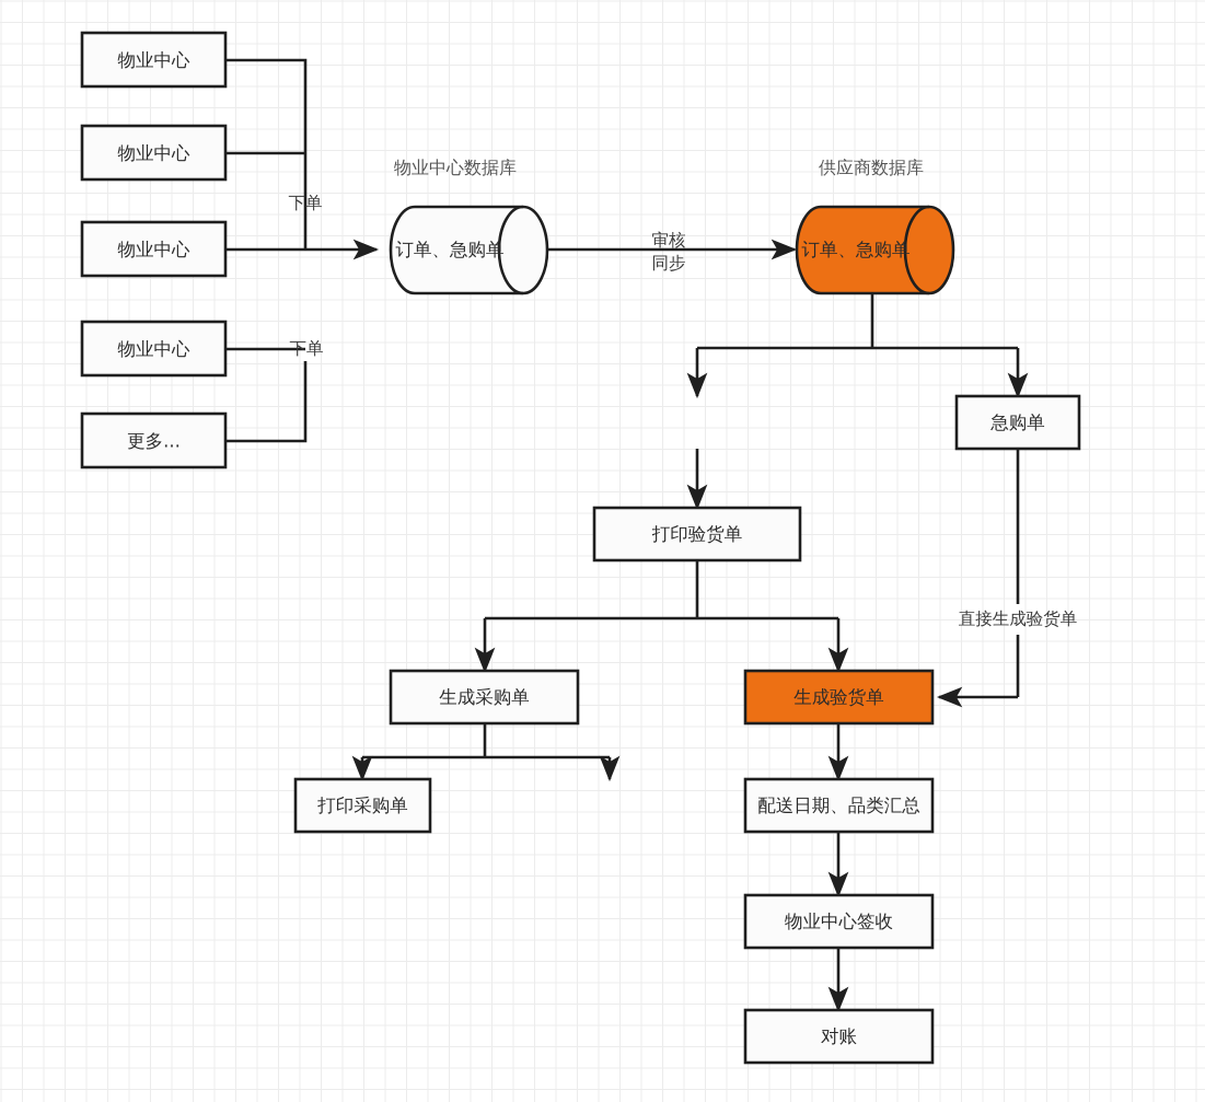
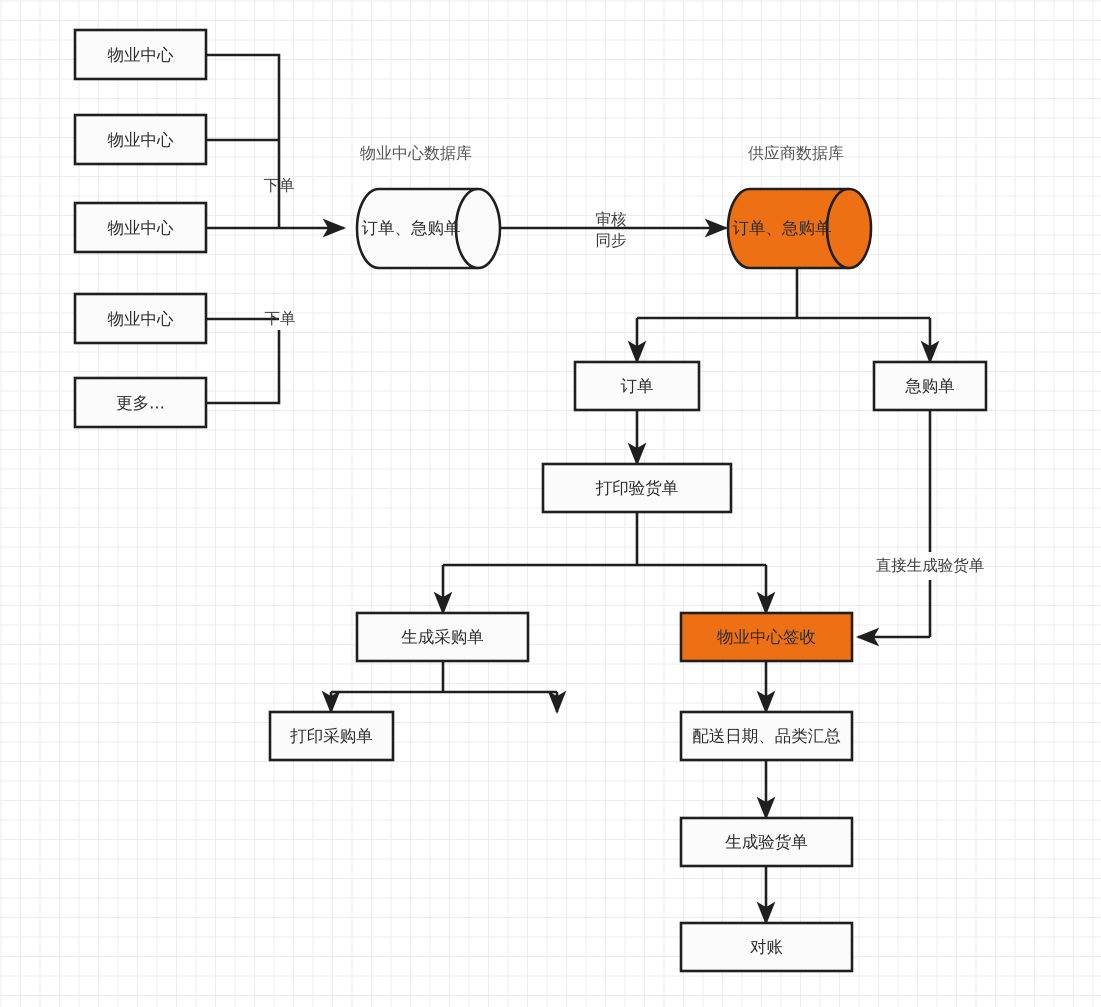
  物业中心数据库
  供应商数据库
  物业中心
  物业中心
  物业中心
  物业中心
  更多...
  下单
  下单
  订单、急购单
  审核
  同步
  订单、急购单
+ 订单
  急购单
  打印验货单
  直接生成验货单
  生成采购单
- 生成验货单
+ 物业中心签收
  打印采购单
  配送日期、品类汇总
- 物业中心签收
+ 生成验货单
  对账
